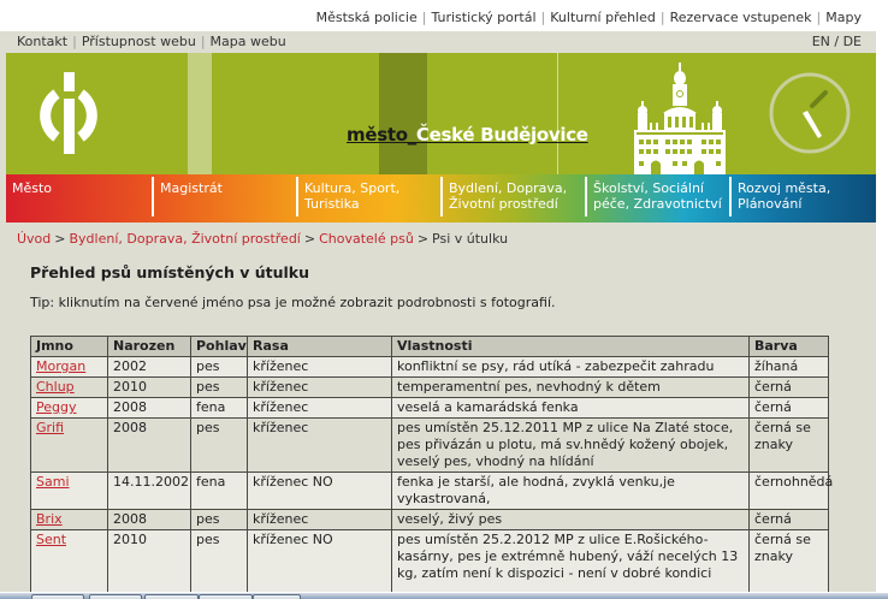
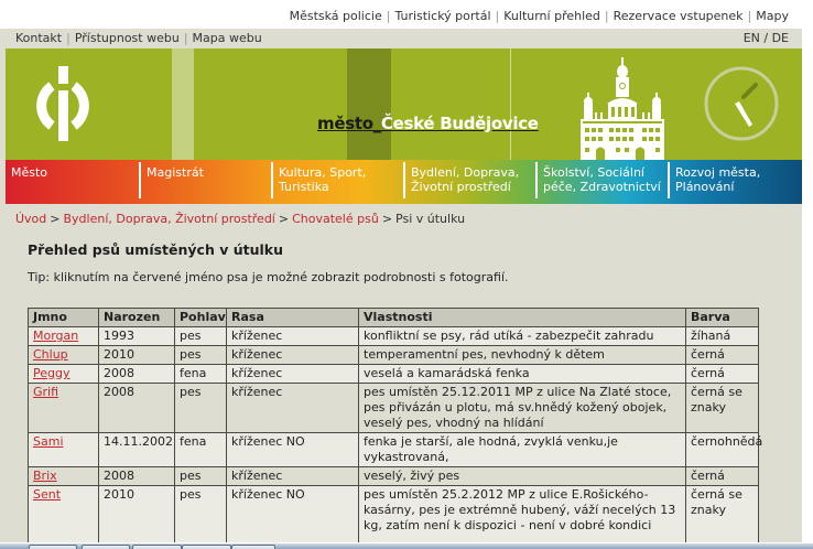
  Městská policie | Turistický portál | Kulturní přehled | Rezervace vstupenek | Mapy
  Kontakt | Přístupnost webu | Mapa webu
  EN / DE
  město_České Budějovice
  Město
  Magistrát
  Kultura, Sport,
  Turistika
  Bydlení, Doprava,
  Životní prostředí
  Školství, Sociální
  péče, Zdravotnictví
  Rozvoj města,
  Plánování
  Úvod > Bydlení, Doprava, Životní prostředí > Chovatelé psů > Psi v útulku
  Přehled psů umístěných v útulku
  Tip: kliknutím na červené jméno psa je možné zobrazit podrobnosti s fotografií.
  Jmno	Narozen	Pohlav	Rasa	Vlastnosti	Barva
- Morgan	2002	pes	kříženec	konfliktní se psy, rád utíká - zabezpečit zahradu	žíhaná
+ Morgan	1993	pes	kříženec	konfliktní se psy, rád utíká - zabezpečit zahradu	žíhaná
  Chlup	2010	pes	kříženec	temperamentní pes, nevhodný k dětem	černá
  Peggy	2008	fena	kříženec	veselá a kamarádská fenka	černá
  Grifi	2008	pes	kříženec	pes umístěn 25.12.2011 MP z ulice Na Zlaté stoce, pes přivázán u plotu, má sv.hnědý kožený obojek, veselý pes, vhodný na hlídání	černá se znaky
  Sami	14.11.2002	fena	kříženec NO	fenka je starší, ale hodná, zvyklá venku,je vykastrovaná,	černohnědá
  Brix	2008	pes	kříženec	veselý, živý pes	černá
  Sent	2010	pes	kříženec NO	pes umístěn 25.2.2012 MP z ulice E.Rošického-kasárny, pes je extrémně hubený, váží necelých 13 kg, zatím není k dispozici - není v dobré kondici	černá se znaky
